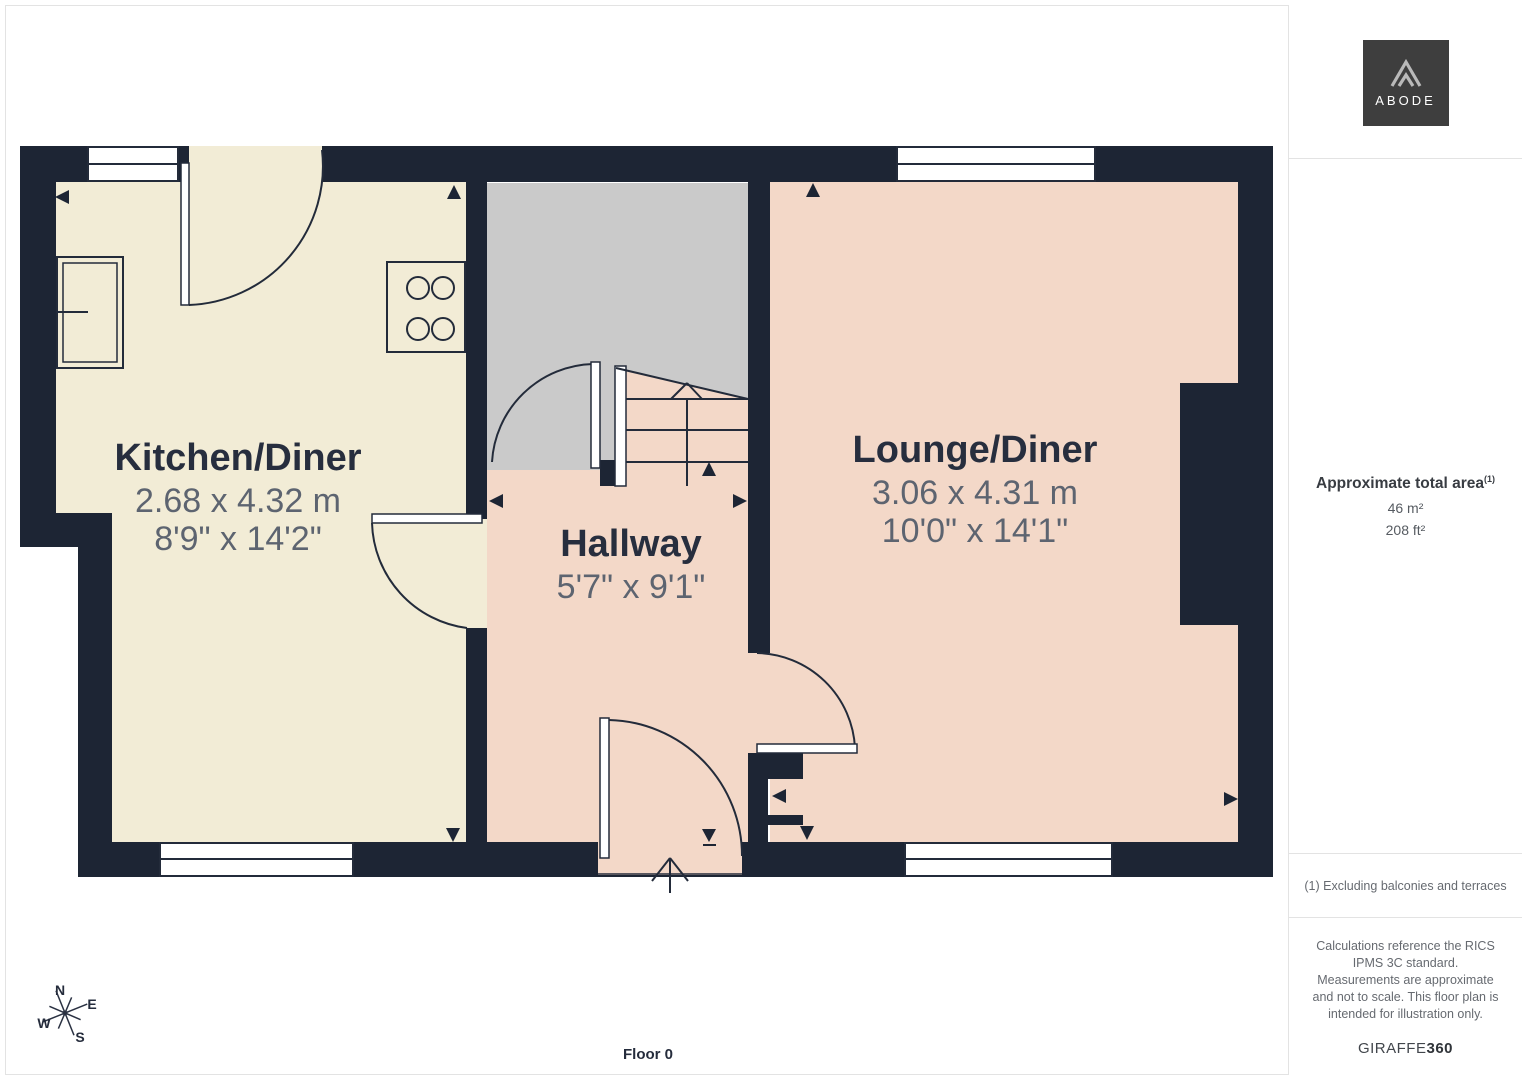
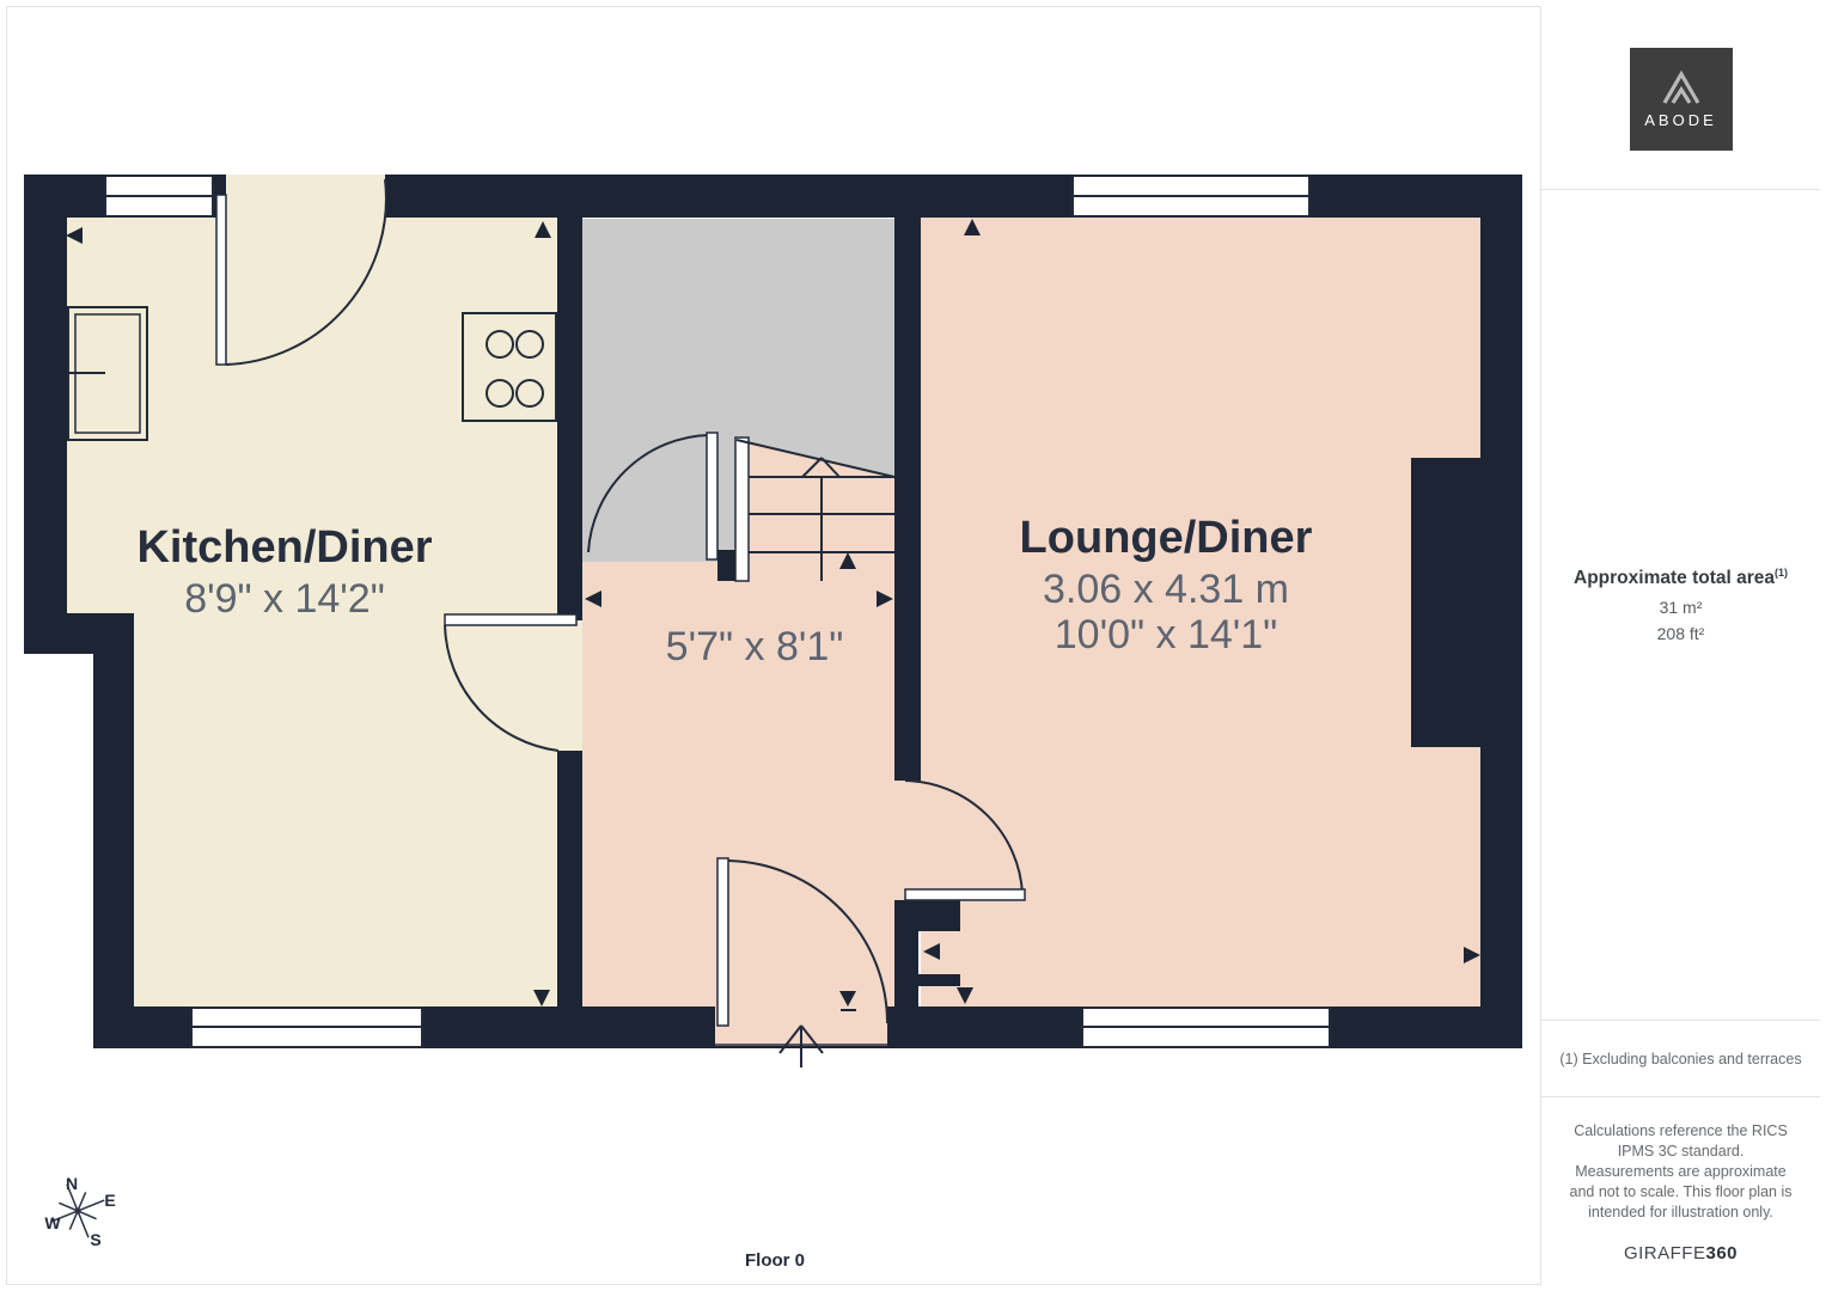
  N
  E
  W
  S
  Kitchen/Diner
- 2.68 x 4.32 m
  8'9" x 14'2"
- Hallway
- 5'7" x 9'1"
+ 5'7" x 8'1"
  Lounge/Diner
  3.06 x 4.31 m
  10'0" x 14'1"
  Floor 0
  ABODE
  Approximate total area(1)
- 46 m²
+ 31 m²
  208 ft²
  (1) Excluding balconies and terraces
  Calculations reference the RICS IPMS 3C standard. Measurements are approximate and not to scale. This floor plan is intended for illustration only.
  GIRAFFE360
